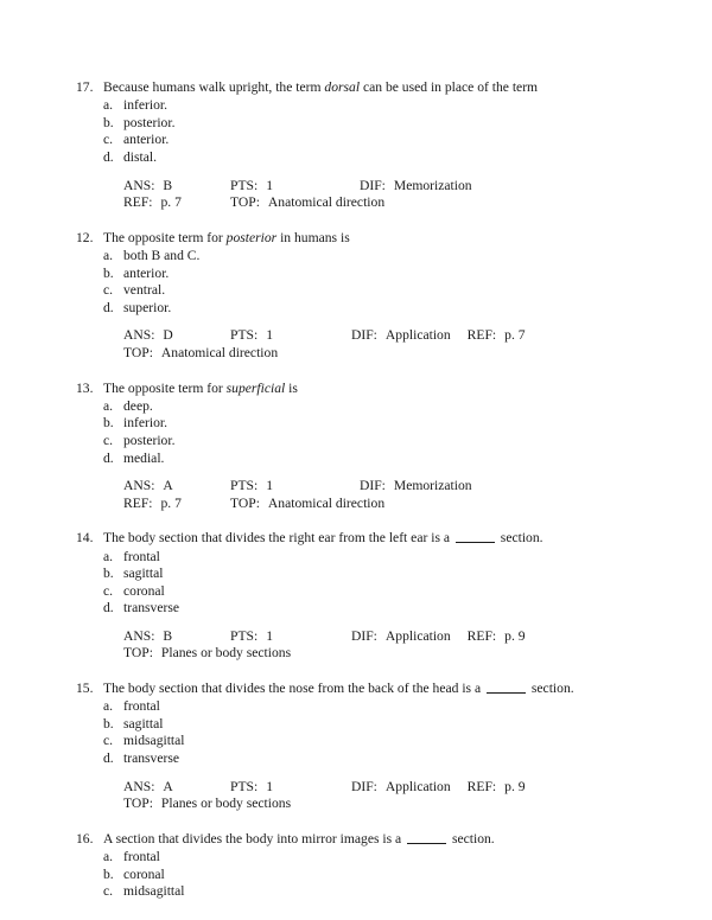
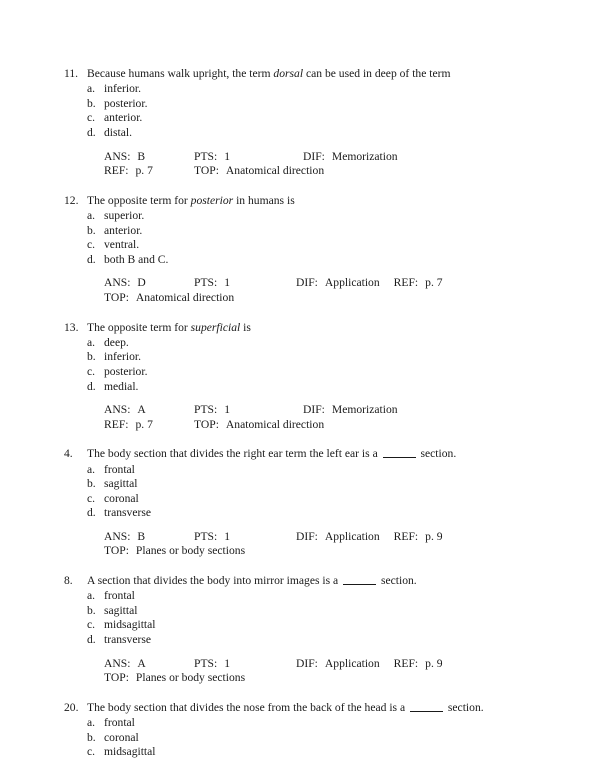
- 17.
+ 11.
- Because humans walk upright, the term dorsal can be used in place of the term
+ Because humans walk upright, the term dorsal can be used in deep of the term
  a.
  inferior.
  b.
  posterior.
  c.
  anterior.
  d.
  distal.
  ANS:
  B
  PTS:
  1
  DIF:
  Memorization
  REF:
  p. 7
  TOP:
  Anatomical direction
  12.
  The opposite term for posterior in humans is
  a.
- both B and C.
+ superior.
  b.
  anterior.
  c.
  ventral.
  d.
- superior.
+ both B and C.
  ANS:
  D
  PTS:
  1
  DIF:
  Application
  REF:
  p. 7
  TOP:
  Anatomical direction
  13.
  The opposite term for superficial is
  a.
  deep.
  b.
  inferior.
  c.
  posterior.
  d.
  medial.
  ANS:
  A
  PTS:
  1
  DIF:
  Memorization
  REF:
  p. 7
  TOP:
  Anatomical direction
- 14.
+ 4.
- The body section that divides the right ear from the left ear is a section.
+ The body section that divides the right ear term the left ear is a section.
  a.
  frontal
  b.
  sagittal
  c.
  coronal
  d.
  transverse
  ANS:
  B
  PTS:
  1
  DIF:
  Application
  REF:
  p. 9
  TOP:
  Planes or body sections
- 15.
+ 8.
- The body section that divides the nose from the back of the head is a section.
+ A section that divides the body into mirror images is a section.
  a.
  frontal
  b.
  sagittal
  c.
  midsagittal
  d.
  transverse
  ANS:
  A
  PTS:
  1
  DIF:
  Application
  REF:
  p. 9
  TOP:
  Planes or body sections
- 16.
+ 20.
- A section that divides the body into mirror images is a section.
+ The body section that divides the nose from the back of the head is a section.
  a.
  frontal
  b.
  coronal
  c.
  midsagittal
